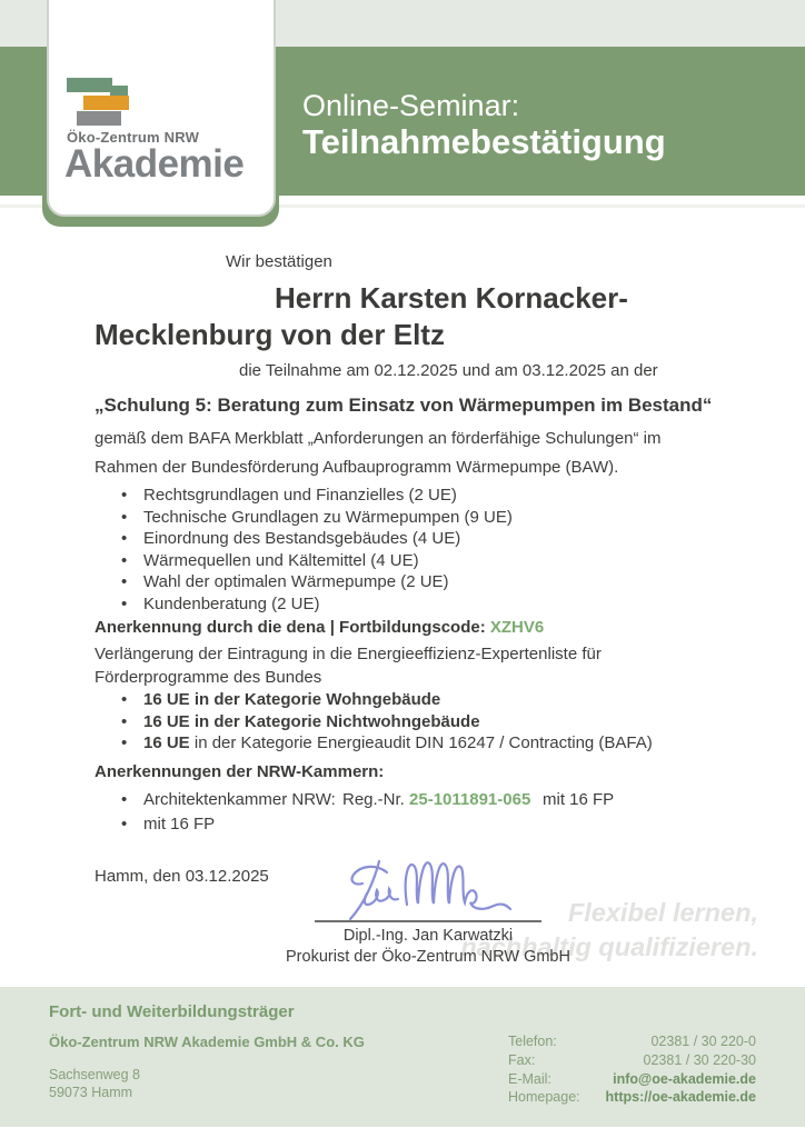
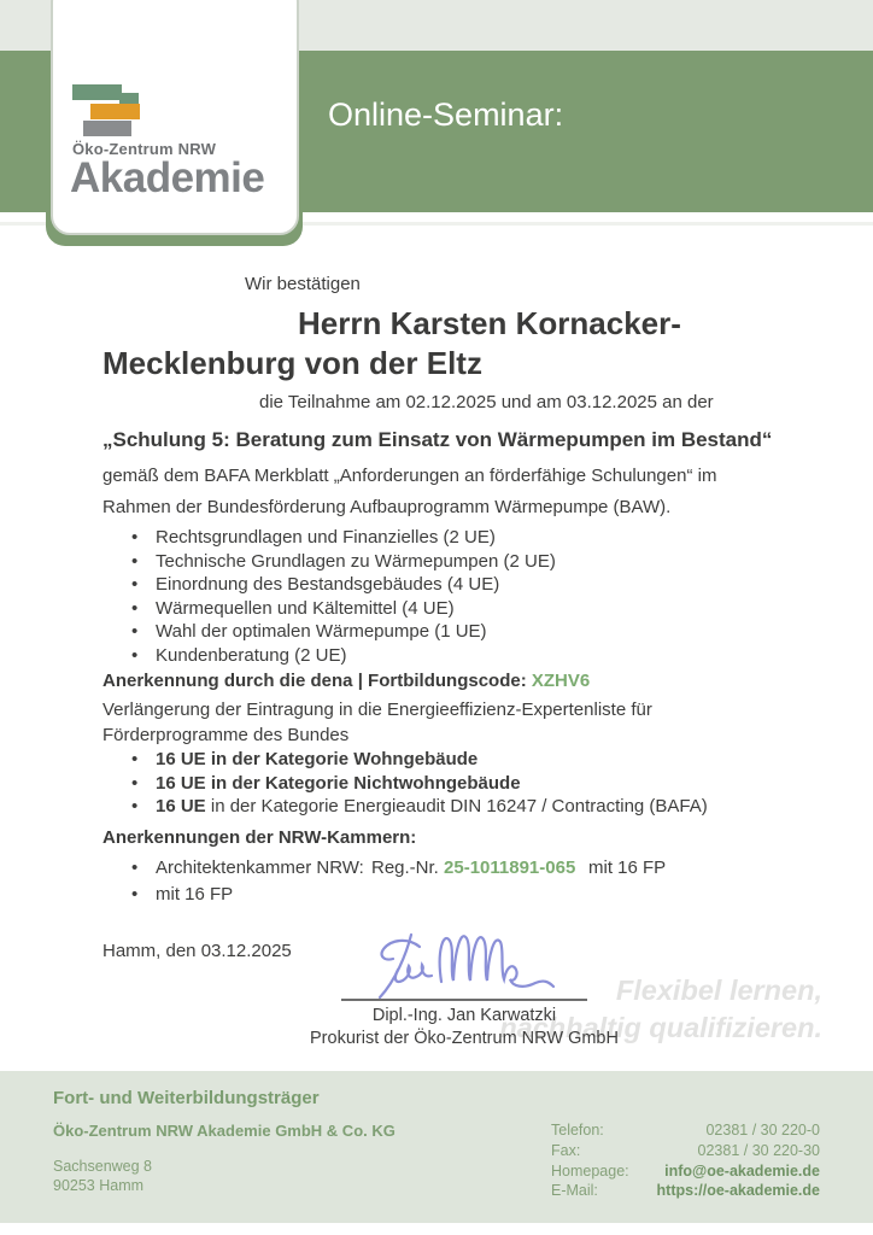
  Öko-Zentrum NRW
  Akademie
  Online-Seminar:
- Teilnahmebestätigung
  Wir bestätigen
  Herrn Karsten Kornacker-
  Mecklenburg von der Eltz
  die Teilnahme am 02.12.2025 und am 03.12.2025 an der
  „Schulung 5: Beratung zum Einsatz von Wärmepumpen im Bestand“
  gemäß dem BAFA Merkblatt „Anforderungen an förderfähige Schulungen“ im Rahmen der Bundesförderung Aufbauprogramm Wärmepumpe (BAW).
  •
  Rechtsgrundlagen und Finanzielles (2 UE)
  •
- Technische Grundlagen zu Wärmepumpen (9 UE)
+ Technische Grundlagen zu Wärmepumpen (2 UE)
  •
  Einordnung des Bestandsgebäudes (4 UE)
  •
  Wärmequellen und Kältemittel (4 UE)
  •
- Wahl der optimalen Wärmepumpe (2 UE)
+ Wahl der optimalen Wärmepumpe (1 UE)
  •
  Kundenberatung (2 UE)
  Anerkennung durch die dena | Fortbildungscode: XZHV6
  Verlängerung der Eintragung in die Energieeffizienz-Expertenliste für Förderprogramme des Bundes
  •
  16 UE in der Kategorie Wohngebäude
  •
  16 UE in der Kategorie Nichtwohngebäude
  •
  16 UE in der Kategorie Energieaudit DIN 16247 / Contracting (BAFA)
  Anerkennungen der NRW-Kammern:
  •
  Architektenkammer NRW:
  Reg.-Nr. 25-1011891-065
  mit 16 FP
  •
  mit 16 FP
  Hamm, den 03.12.2025
  Flexibel lernen,
  nachhaltig qualifizieren.
  Dipl.-Ing. Jan Karwatzki
  Prokurist der Öko-Zentrum NRW GmbH
  Fort- und Weiterbildungsträger
  Öko-Zentrum NRW Akademie GmbH & Co. KG
  Sachsenweg 8
- 59073 Hamm
+ 90253 Hamm
  Telefon:
  02381 / 30 220-0
  Fax:
  02381 / 30 220-30
- E-Mail:
+ Homepage:
  info@oe-akademie.de
- Homepage:
+ E-Mail:
  https://oe-akademie.de
